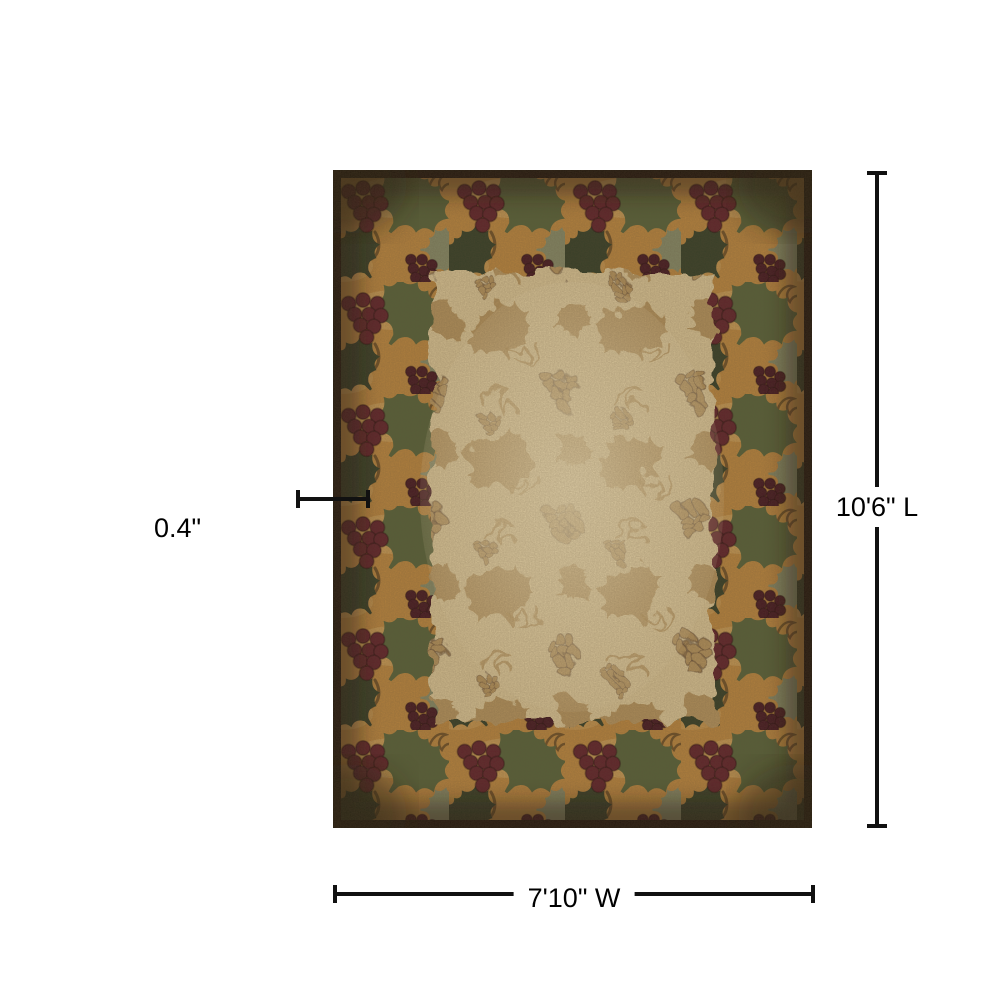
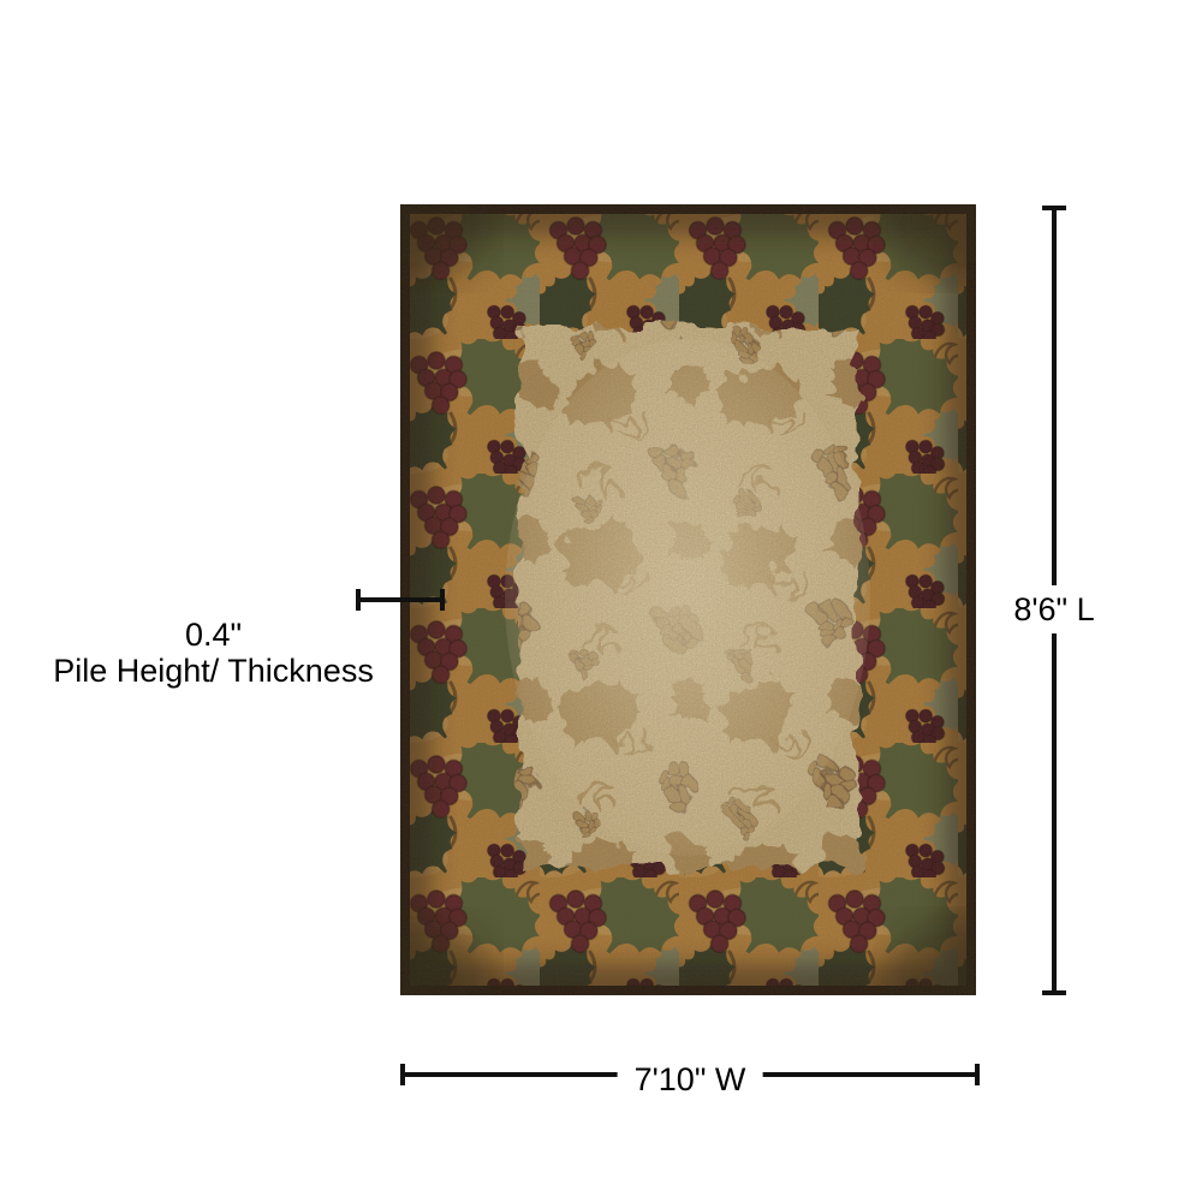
  0.4"
+ Pile Height/ Thickness
- 10'6" L
+ 8'6" L
  7'10" W
